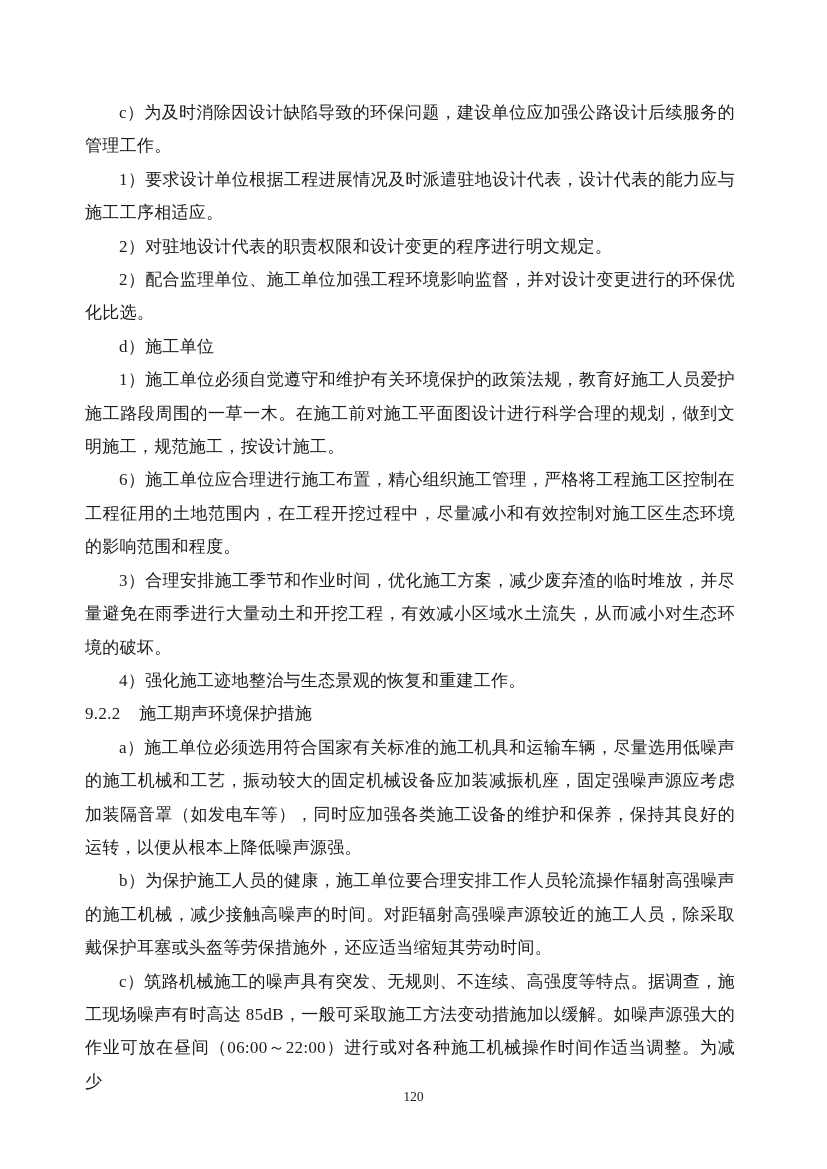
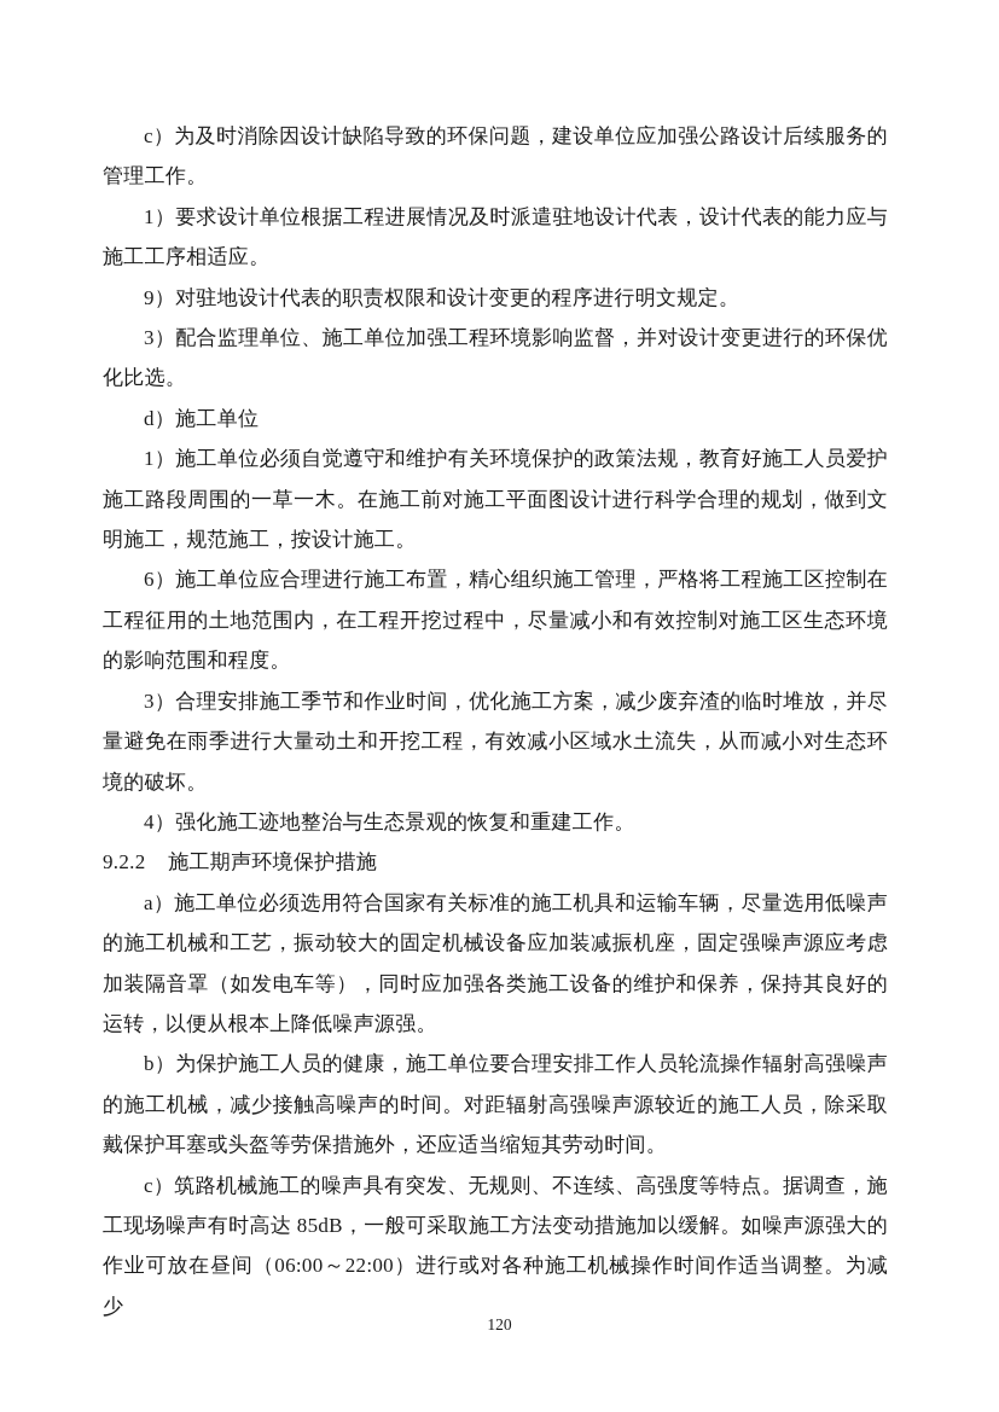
  c）为及时消除因设计缺陷导致的环保问题，建设单位应加强公路设计后续服务的管理工作。
  1）要求设计单位根据工程进展情况及时派遣驻地设计代表，设计代表的能力应与施工工序相适应。
- 2）对驻地设计代表的职责权限和设计变更的程序进行明文规定。
+ 9）对驻地设计代表的职责权限和设计变更的程序进行明文规定。
- 2）配合监理单位、施工单位加强工程环境影响监督，并对设计变更进行的环保优化比选。
+ 3）配合监理单位、施工单位加强工程环境影响监督，并对设计变更进行的环保优化比选。
  d）施工单位
  1）施工单位必须自觉遵守和维护有关环境保护的政策法规，教育好施工人员爱护施工路段周围的一草一木。在施工前对施工平面图设计进行科学合理的规划，做到文明施工，规范施工，按设计施工。
  6）施工单位应合理进行施工布置，精心组织施工管理，严格将工程施工区控制在工程征用的土地范围内，在工程开挖过程中，尽量减小和有效控制对施工区生态环境的影响范围和程度。
  3）合理安排施工季节和作业时间，优化施工方案，减少废弃渣的临时堆放，并尽量避免在雨季进行大量动土和开挖工程，有效减小区域水土流失，从而减小对生态环境的破坏。
  4）强化施工迹地整治与生态景观的恢复和重建工作。
  9.2.2 施工期声环境保护措施
  a）施工单位必须选用符合国家有关标准的施工机具和运输车辆，尽量选用低噪声的施工机械和工艺，振动较大的固定机械设备应加装减振机座，固定强噪声源应考虑加装隔音罩（如发电车等），同时应加强各类施工设备的维护和保养，保持其良好的运转，以便从根本上降低噪声源强。
  b）为保护施工人员的健康，施工单位要合理安排工作人员轮流操作辐射高强噪声的施工机械，减少接触高噪声的时间。对距辐射高强噪声源较近的施工人员，除采取戴保护耳塞或头盔等劳保措施外，还应适当缩短其劳动时间。
  c）筑路机械施工的噪声具有突发、无规则、不连续、高强度等特点。据调查，施工现场噪声有时高达 85dB，一般可采取施工方法变动措施加以缓解。如噪声源强大的作业可放在昼间（06:00～22:00）进行或对各种施工机械操作时间作适当调整。为减少
  120
